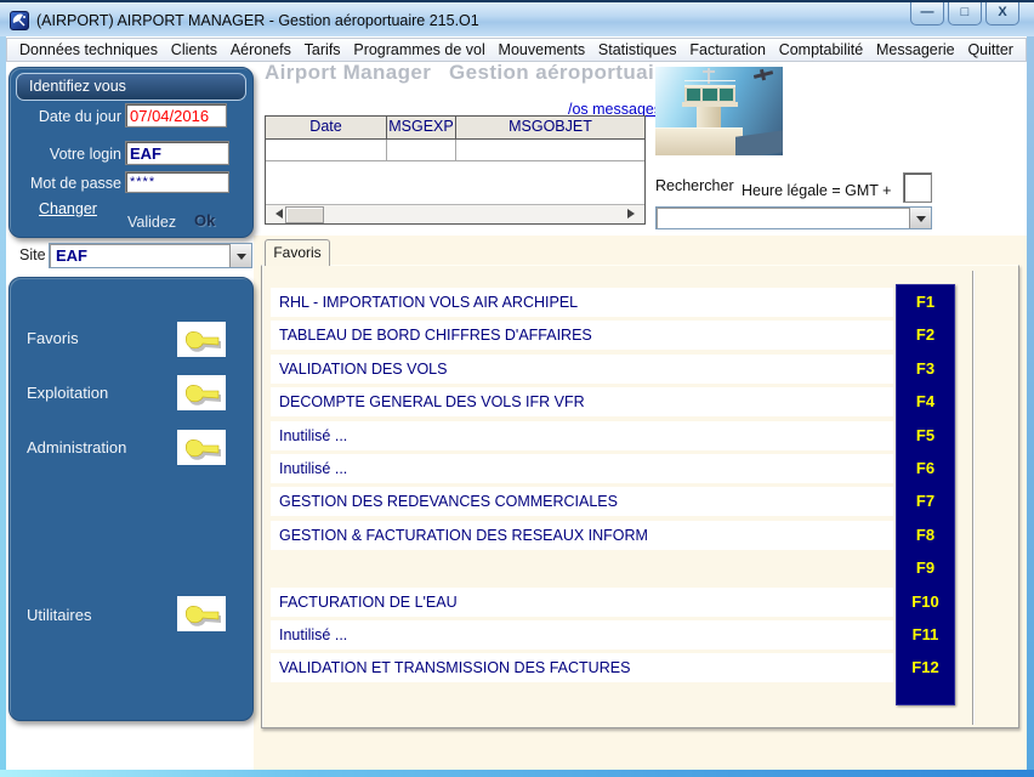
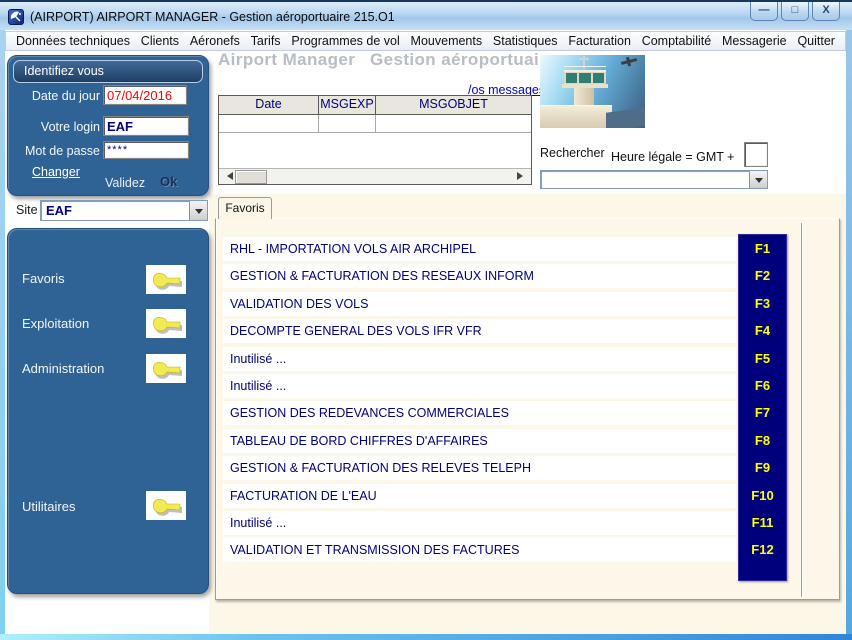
  (AIRPORT) AIRPORT MANAGER - Gestion aéroportuaire 215.O1
  —
  □
  X
  Données techniques
  Clients
  Aéronefs
  Tarifs
  Programmes de vol
  Mouvements
  Statistiques
  Facturation
  Comptabilité
  Messagerie
  Quitter
  Identifiez vous
  Date du jour
  07/04/2016
  Votre login
  EAF
  Mot de passe
  ****
  Changer
  Validez
  Ok
  Site
  EAF
  Favoris
  Exploitation
  Administration
  Utilitaires
  Airport Manager
  Gestion aéroportuai
  /os message
  Date
  MSGEXP
  MSGOBJET
  Rechercher
  Heure légale = GMT +
  Favoris
  RHL - IMPORTATION VOLS AIR ARCHIPEL
- TABLEAU DE BORD CHIFFRES D'AFFAIRES
+ GESTION & FACTURATION DES RESEAUX INFORM
  VALIDATION DES VOLS
  DECOMPTE GENERAL DES VOLS IFR VFR
  Inutilisé ...
  Inutilisé ...
  GESTION DES REDEVANCES COMMERCIALES
- GESTION & FACTURATION DES RESEAUX INFORM
+ TABLEAU DE BORD CHIFFRES D'AFFAIRES
+ GESTION & FACTURATION DES RELEVES TELEPH
  FACTURATION DE L'EAU
  Inutilisé ...
  VALIDATION ET TRANSMISSION DES FACTURES
  F1
  F2
  F3
  F4
  F5
  F6
  F7
  F8
  F9
  F10
  F11
  F12
